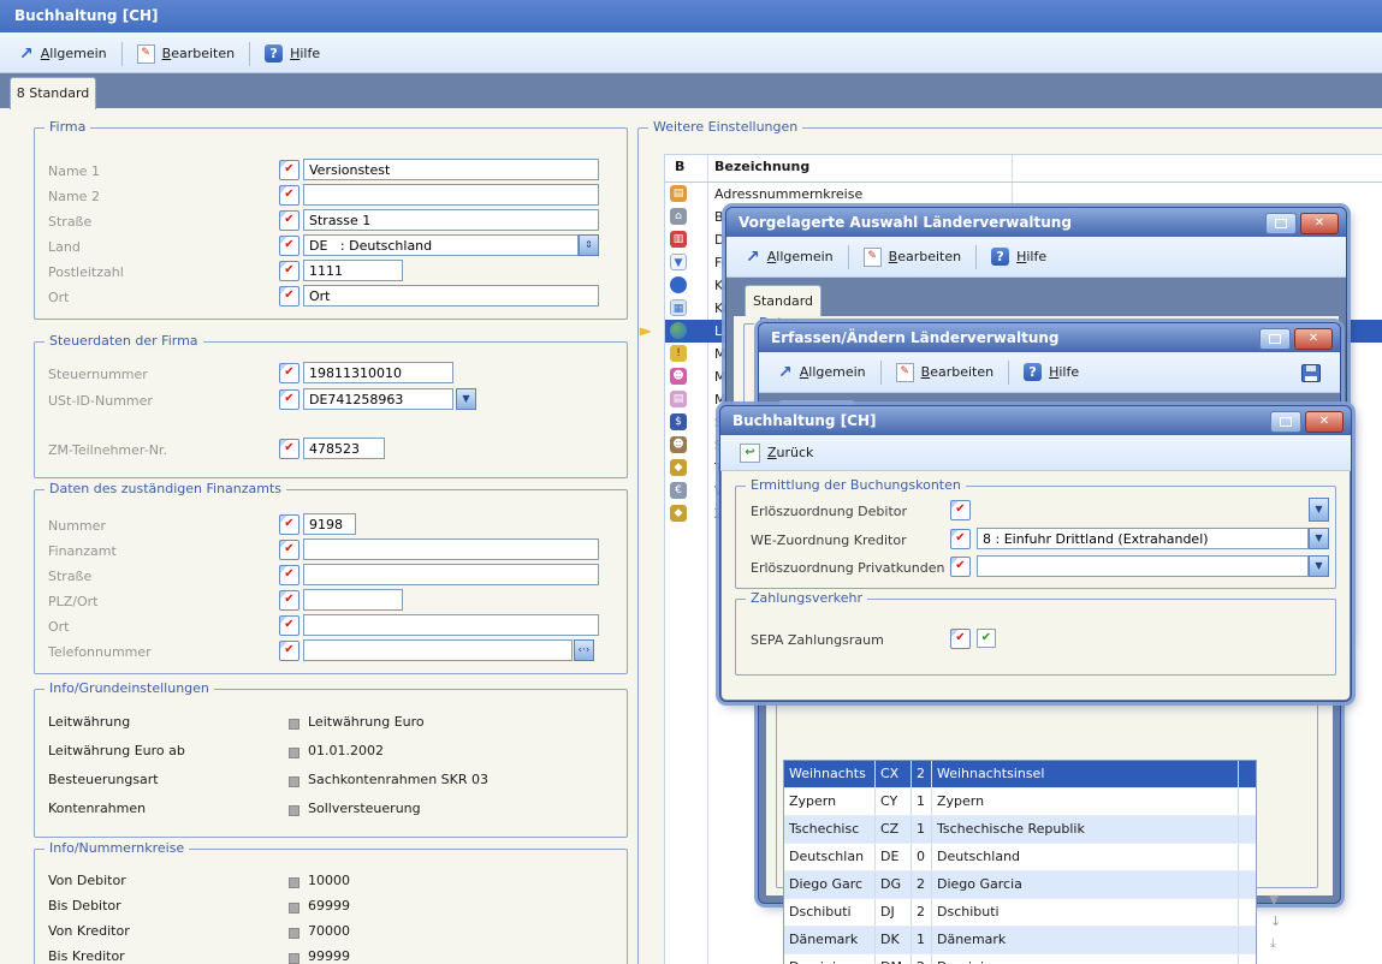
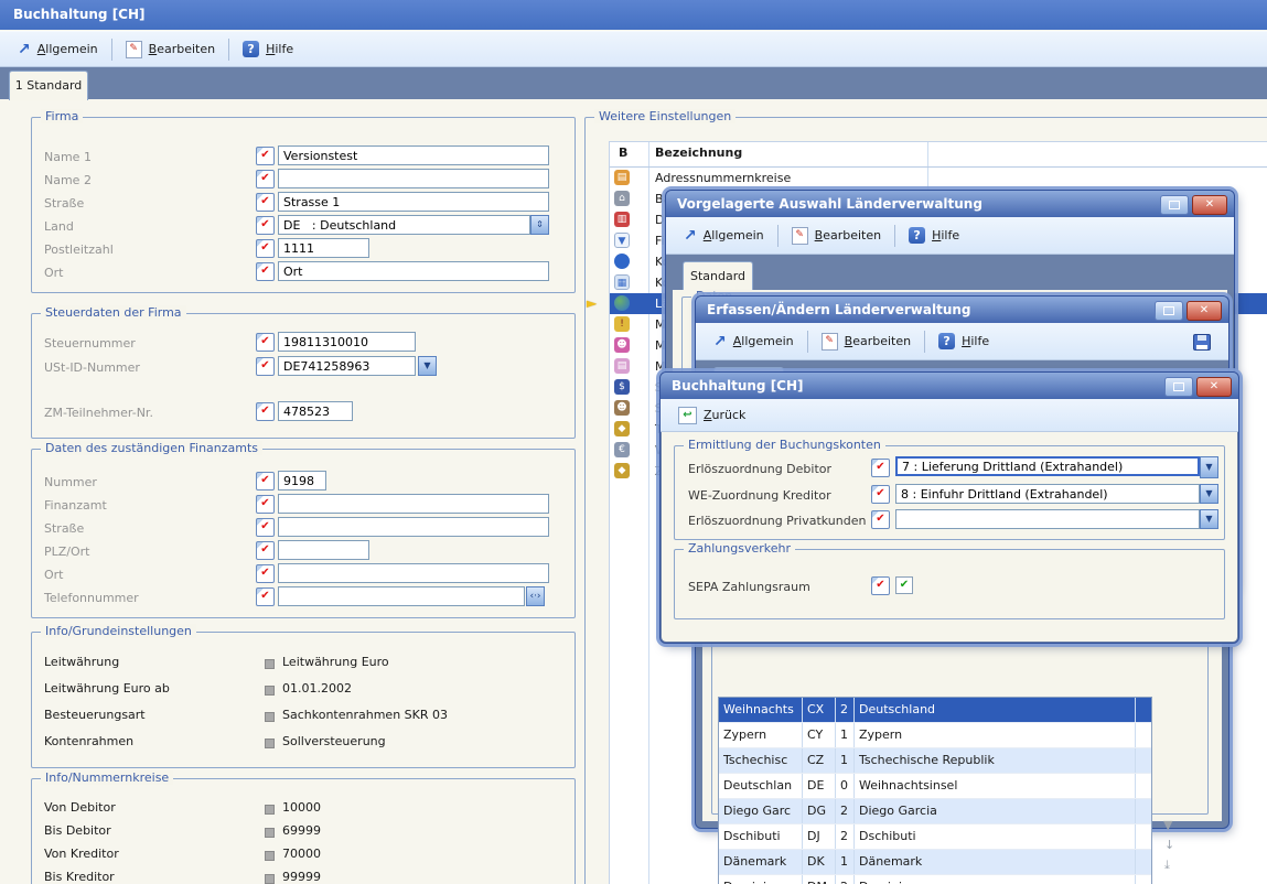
  Buchhaltung [CH]
  ↗
  Allgemein
  ✎
  Bearbeiten
  ?
  Hilfe
- 8 Standard
+ 1 Standard
  Firma
  Name 1
  ✔
  Versionstest
  Name 2
  ✔
  Straße
  ✔
  Strasse 1
  Land
  ✔
  DE : Deutschland
  ⇕
  Postleitzahl
  ✔
  1111
  Ort
  ✔
  Ort
  Steuerdaten der Firma
  Steuernummer
  ✔
  19811310010
  USt-ID-Nummer
  ✔
  DE741258963
  ▼
  ZM-Teilnehmer-Nr.
  ✔
  478523
  Daten des zuständigen Finanzamts
  Nummer
  ✔
  9198
  Finanzamt
  ✔
  Straße
  ✔
  PLZ/Ort
  ✔
  Ort
  ✔
  Telefonnummer
  ✔
  ‹·›
  Info/Grundeinstellungen
  Leitwährung
  Leitwährung Euro
  Leitwährung Euro ab
  01.01.2002
  Besteuerungsart
  Sachkontenrahmen SKR 03
  Kontenrahmen
  Sollversteuerung
  Info/Nummernkreise
  Von Debitor
  10000
  Bis Debitor
  69999
  Von Kreditor
  70000
  Bis Kreditor
  99999
  Weitere Einstellungen
  B
  Bezeichnung
  ▤
  Adressnummernkreise
  ⌂
  ▥
  ▼
  ▦
  !
  ☻
  ▤
  $
  ☻
  ◆
  €
  ◆
  ►
  Vorgelagerte Auswahl Länderverwaltung
  ✕
  ↗
  Allgemein
  ✎
  Bearbeiten
  ?
  Hilfe
  Standard
  Erfassen/Ändern Länderverwaltung
  ✕
  ↗
  Allgemein
  ✎
  Bearbeiten
  ?
  Hilfe
  Weihnachts
  CX
  2
- Weihnachtsinsel
+ Deutschland
  Zypern
  CY
  1
  Zypern
  Tschechisc
  CZ
  1
  Tschechische Republik
  Deutschlan
  DE
  0
- Deutschland
+ Weihnachtsinsel
  Diego Garc
  DG
  2
  Diego Garcia
  Dschibuti
  DJ
  2
  Dschibuti
  Dänemark
  DK
  1
  Dänemark
  ▼
  ↓
  ⤓
  Buchhaltung [CH]
  ✕
  ↩
  Zurück
  Ermittlung der Buchungskonten
  Erlöszuordnung Debitor
  ✔
+ 7 : Lieferung Drittland (Extrahandel)
  ▼
  WE-Zuordnung Kreditor
  ✔
  8 : Einfuhr Drittland (Extrahandel)
  ▼
  Erlöszuordnung Privatkunden
  ✔
  ▼
  Zahlungsverkehr
  SEPA Zahlungsraum
  ✔
  ✔
